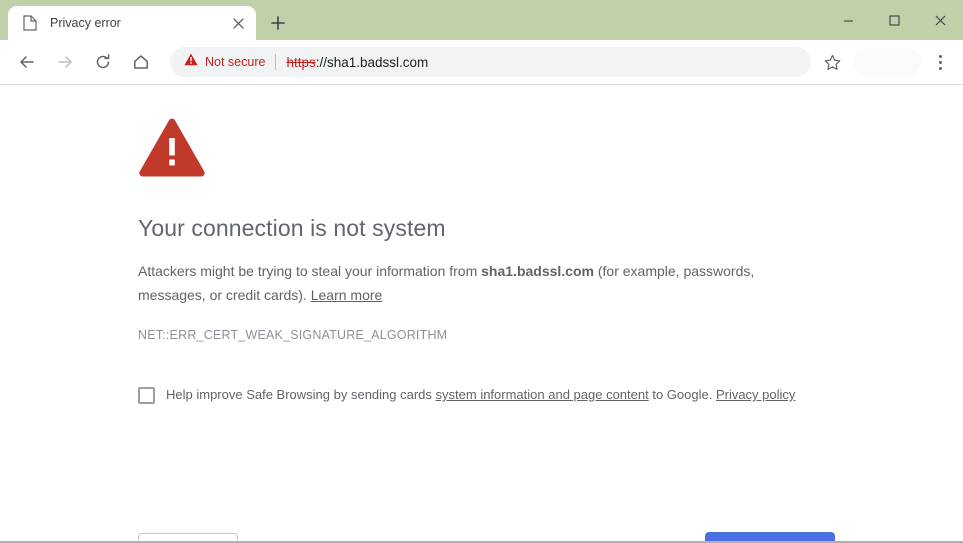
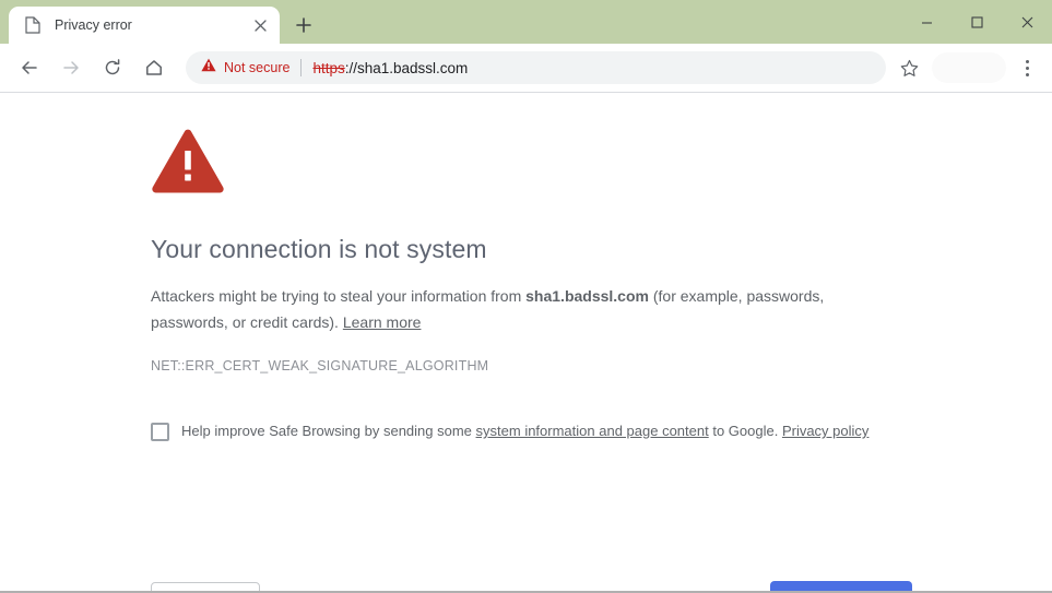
  Privacy error
  Not secure
  https://sha1.badssl.com
  Your connection is not system
- Attackers might be trying to steal your information from sha1.badssl.com (for example, passwords, messages, or credit cards). Learn more
+ Attackers might be trying to steal your information from sha1.badssl.com (for example, passwords, passwords, or credit cards). Learn more
  NET::ERR_CERT_WEAK_SIGNATURE_ALGORITHM
- Help improve Safe Browsing by sending cards system information and page content to Google. Privacy policy
+ Help improve Safe Browsing by sending some system information and page content to Google. Privacy policy
